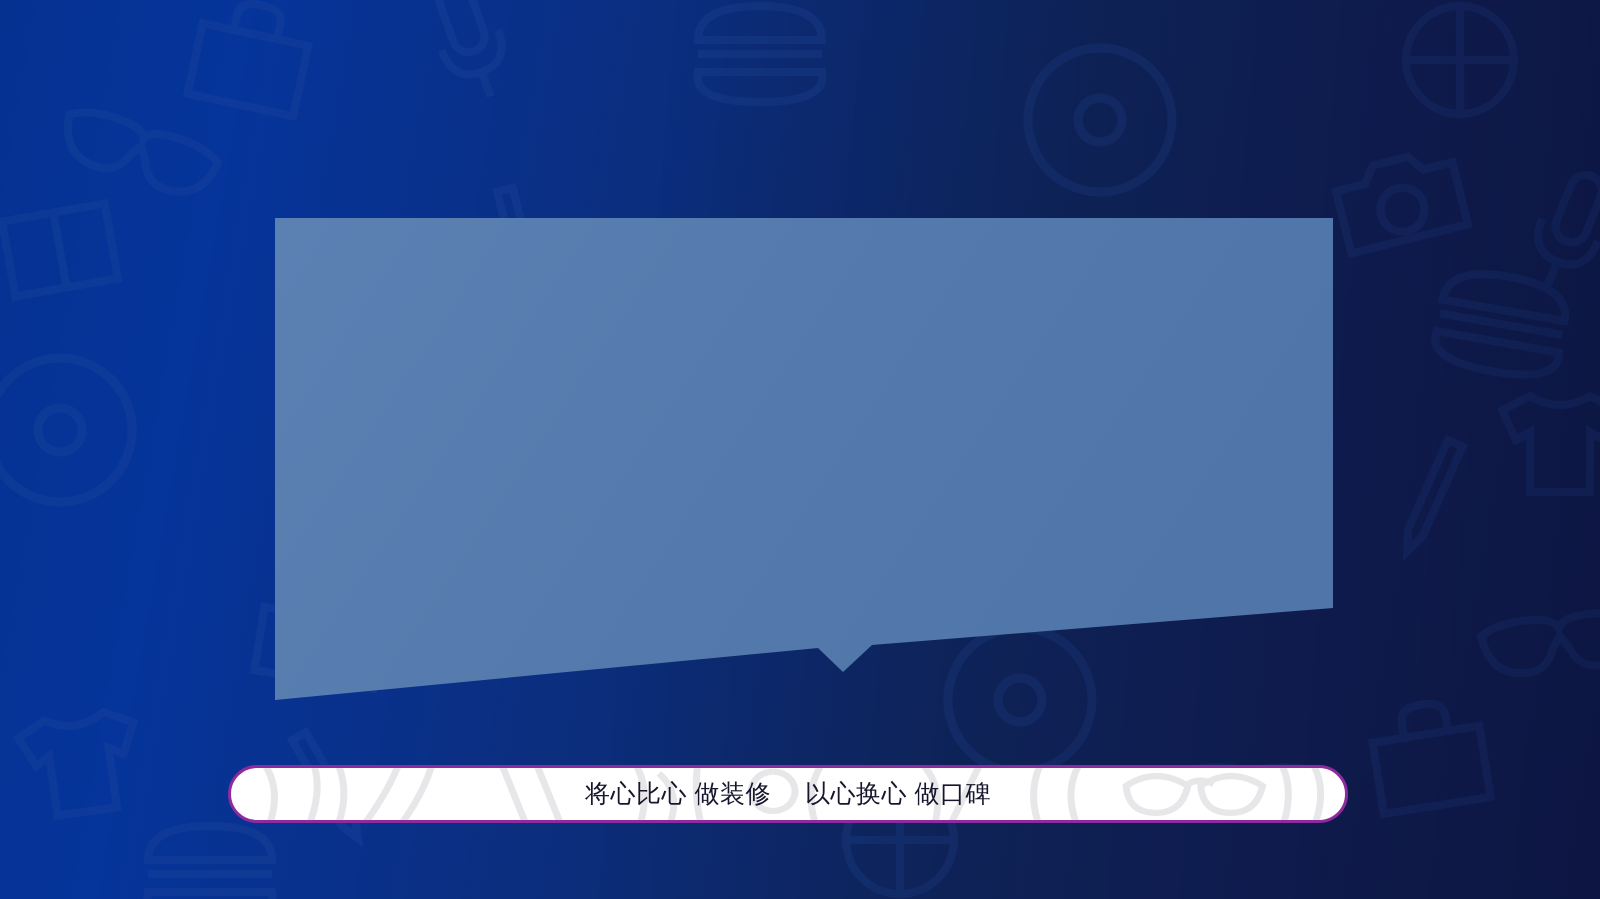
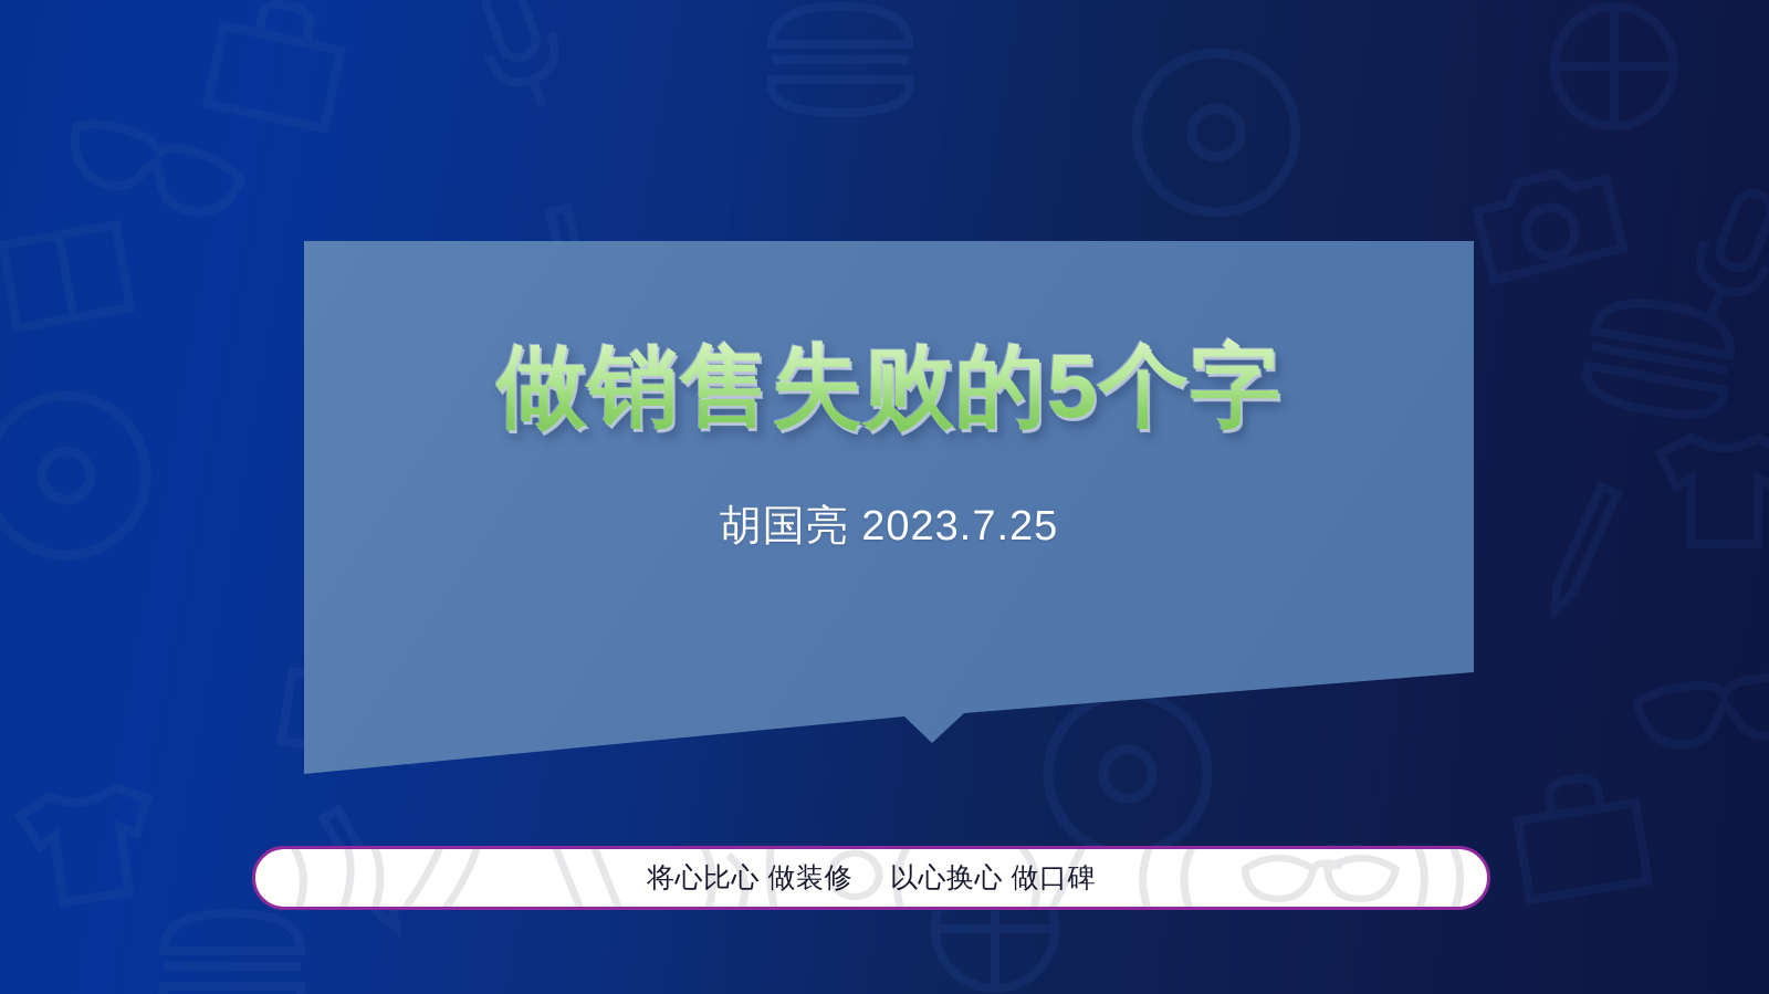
+ 做销售失败的5个字
+ 胡国亮 2023.7.25
  将心比心 做装修 以心换心 做口碑
